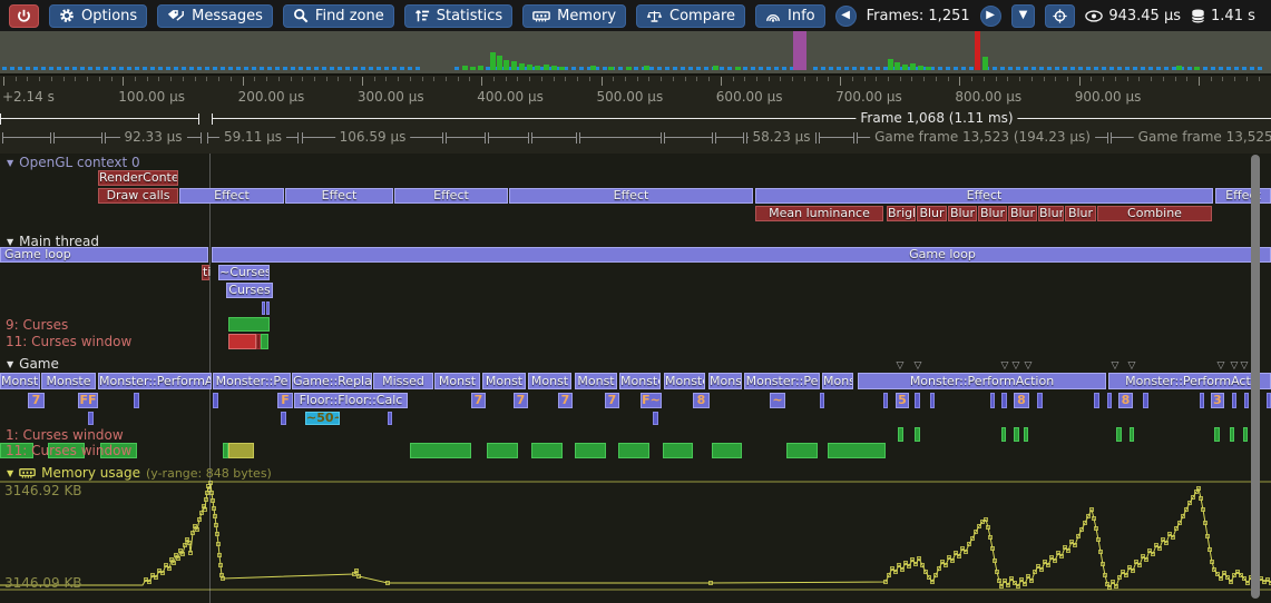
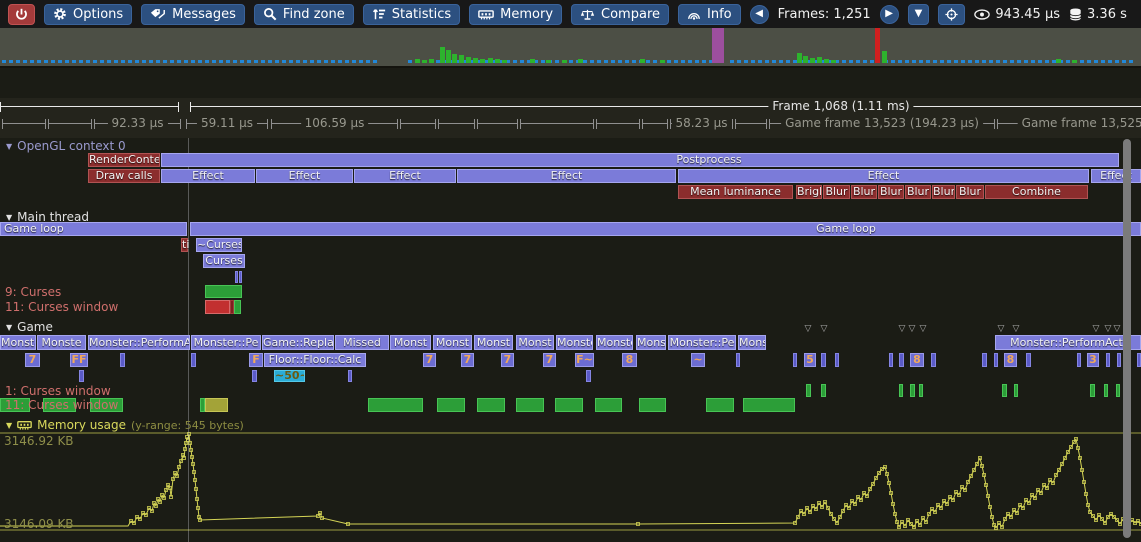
  Options
  Messages
  Find zone
  Statistics
  Memory
  Compare
  Info
  ◀
  Frames: 1,251
  ▶
  ▼
  943.45 µs
- 1.41 s
+ 3.36 s
- +2.14 s
- 100.00 µs
- 200.00 µs
- 300.00 µs
- 400.00 µs
- 500.00 µs
- 600.00 µs
- 700.00 µs
- 800.00 µs
- 900.00 µs
  Frame 1,068 (1.11 ms)
  92.33 µs
  59.11 µs
  106.59 µs
  58.23 µs
  Game frame 13,523 (194.23 µs)
  Game frame 13,525
  RenderConte
+ Postprocess
  Draw calls
  Effect
  Effect
  Effect
  Effect
  Effect
  Mean luminance
  Brig
  Blur
  Blur
  Blur
  Blur
  Blur
  Blur
  Combine
  Game loop
  Game loop
  ti
  ~Curses
  Curses
  9: Curses
  11: Curses window
  Monst
  Monste
  Monster::PerformA
  Monster::Pe
  Game::Repla
  Missed
  Monst
  Monst
  Monst
  Monst
  Monst
  Monst
  Mons
  Monster::Pe
  Mons
- Monster::PerformAction
  Monster::PerformAct
  7
  FF
  F
  Floor::Floor::Calc
  7
  7
  7
  7
  F~
  8
  ~
  5
  8
  8
  3
  ~50~
  1: Curses window
  11: Curses window
  ▽
  ▽
  ▽
  ▽
  ▽
  ▽
  ▽
  ▽
  ▽
  ▽
  ▼
  OpenGL context 0
  ▼
  Main thread
  ▼
  Game
  ▼
  Memory usage
- (y-range: 848 bytes)
+ (y-range: 545 bytes)
  3146.92 KB
  3146.09 KB
